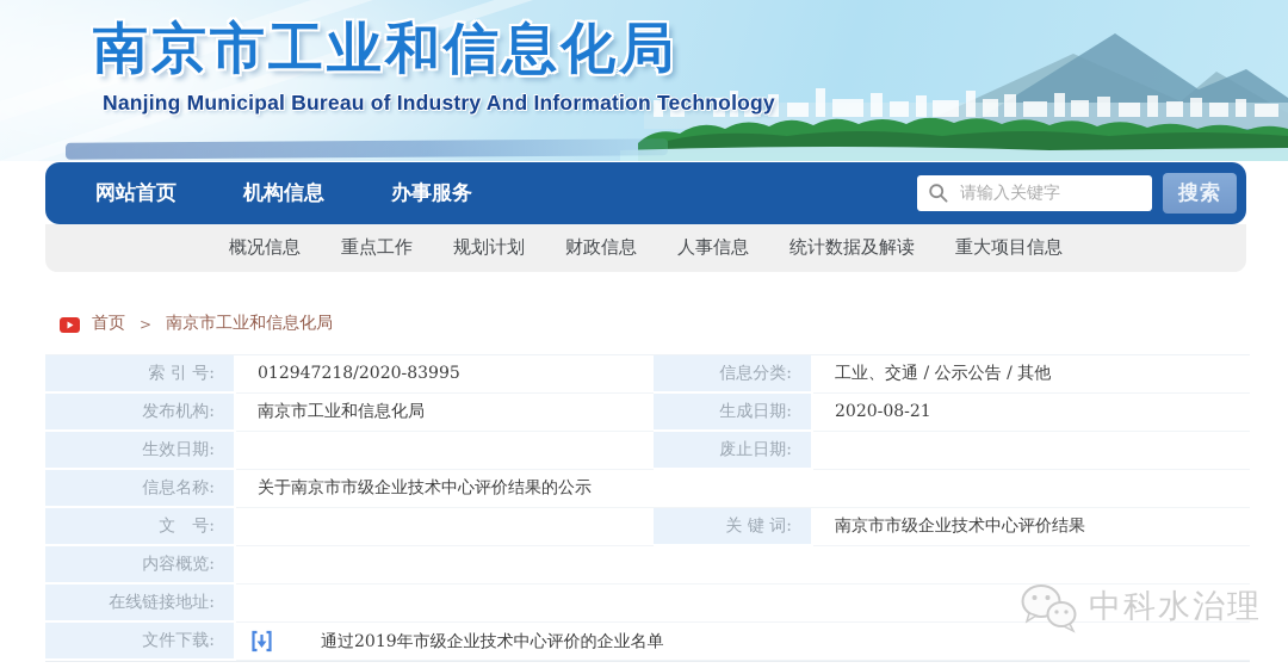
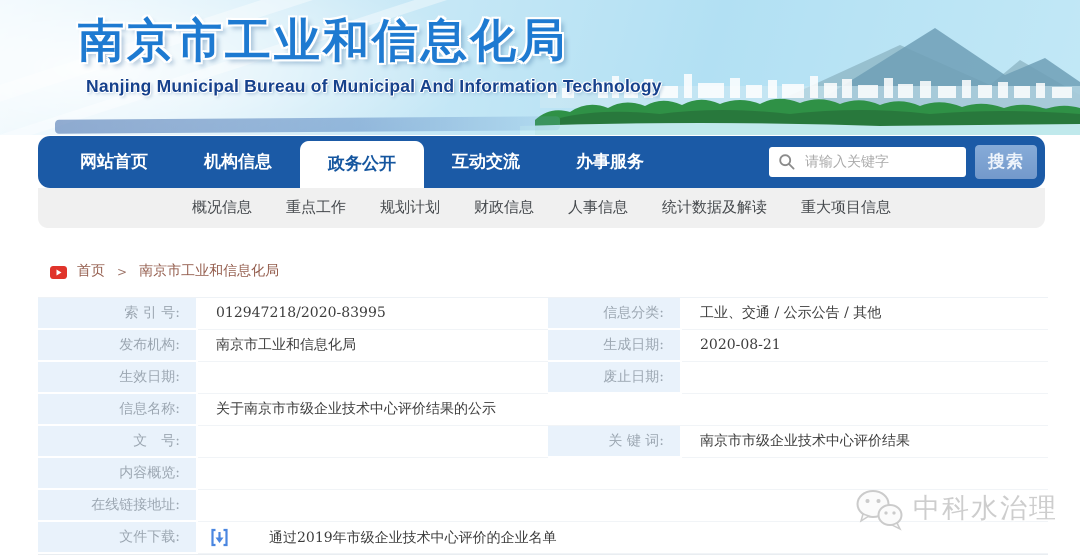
  南京市工业和信息化局
- Nanjing Municipal Bureau of Industry And Information Technology
+ Nanjing Municipal Bureau of Municipal And Information Technology
  网站首页
  机构信息
+ 政务公开
+ 互动交流
  办事服务
  请输入关键字
  搜索
  概况信息
  重点工作
  规划计划
  财政信息
  人事信息
  统计数据及解读
  重大项目信息
  首页
  >
  南京市工业和信息化局
  索 引 号:
  012947218/2020-83995
  信息分类:
  工业、交通 / 公示公告 / 其他
  发布机构:
  南京市工业和信息化局
  生成日期:
  2020-08-21
  生效日期:
  废止日期:
  信息名称:
  关于南京市市级企业技术中心评价结果的公示
  文 号:
  关 键 词:
  南京市市级企业技术中心评价结果
  内容概览:
  在线链接地址:
  文件下载:
  通过2019年市级企业技术中心评价的企业名单
  中科水治理
